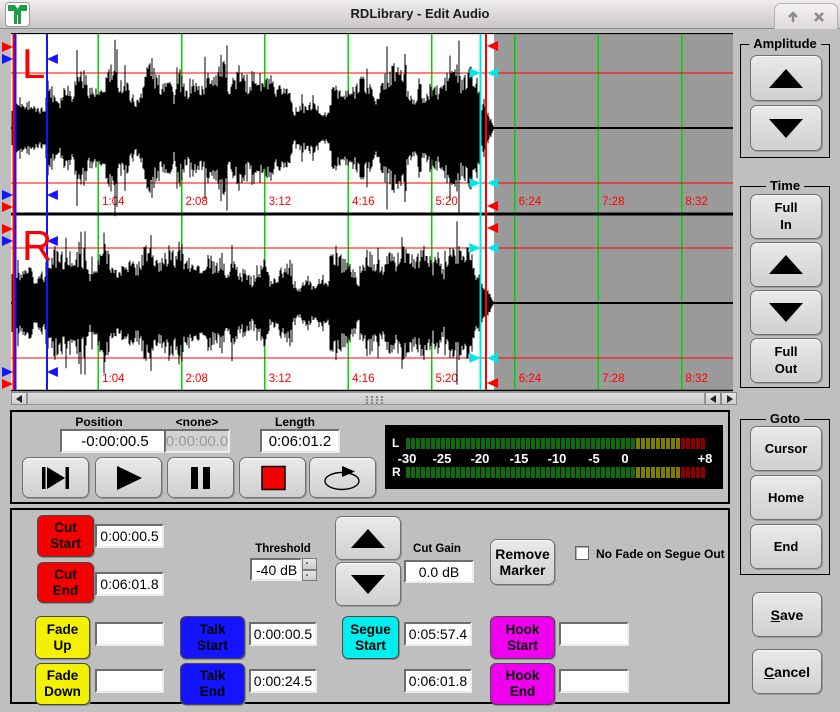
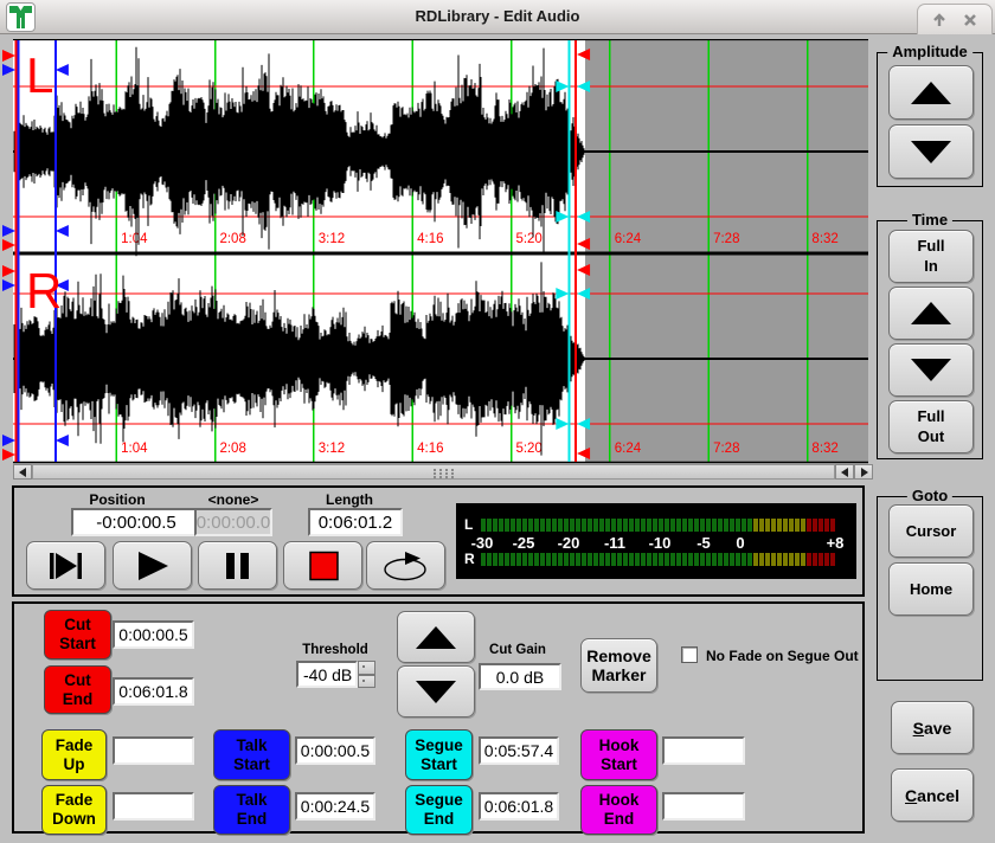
  RDLibrary - Edit Audio
  1:4
  2:08
  3:12
  4:16
  5:20
  6:24
  7:28
  8:32
  1:04
  2:08
  3:12
  4:16
  5:20
  6:24
  7:28
  8:32
  L
  R
  Amplitude
  Time
  Full In
  Full Out
  Goto
  Cursor
  Home
- End
  S
  ave
  C
  ancel
  Position
  -0:00:00.5
  <none>
  0:00:00.0
  Length
  0:06:01.2
  L
  -30
  -25
  -20
- -15
+ -11
  -10
  -5
  0
  +8
  R
  Cut Start
  0:00:00.5
  Cut End
  0:06:01.8
  Threshold
  -40 dB
  Cut Gain
  0.0 dB
  Remove Marker
  No Fade on Segue Out
  Fade Up
  Fade Down
  Talk Start
  0:00:00.5
  Talk End
  0:00:24.5
  Segue Start
  0:05:57.4
+ Segue End
  0:06:01.8
  Hook Start
  Hook End
